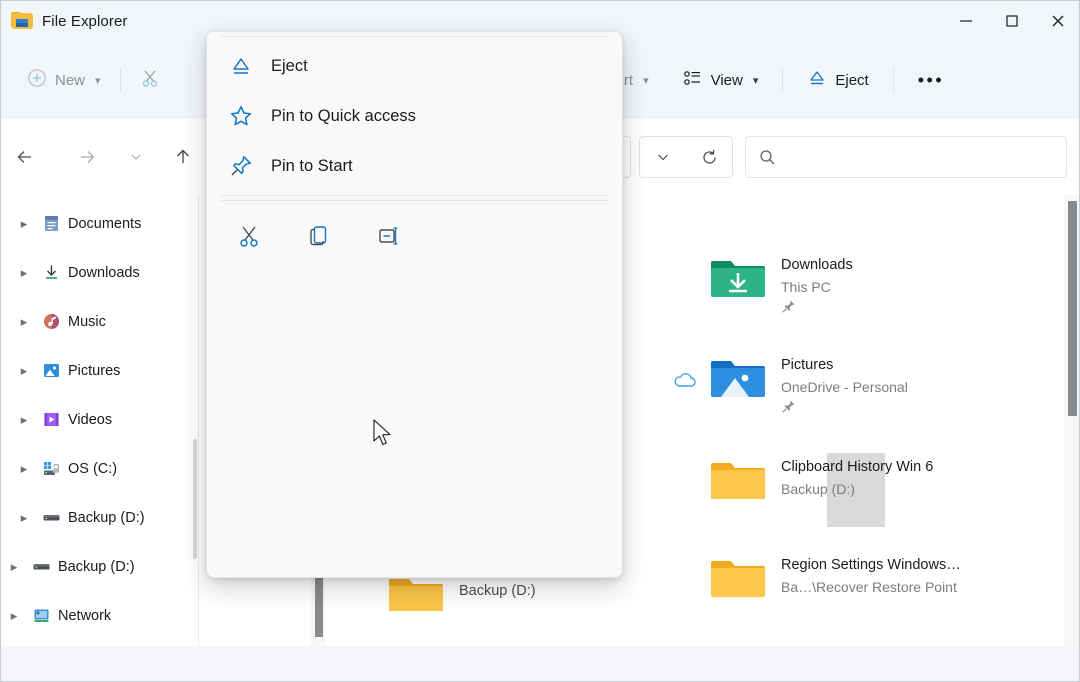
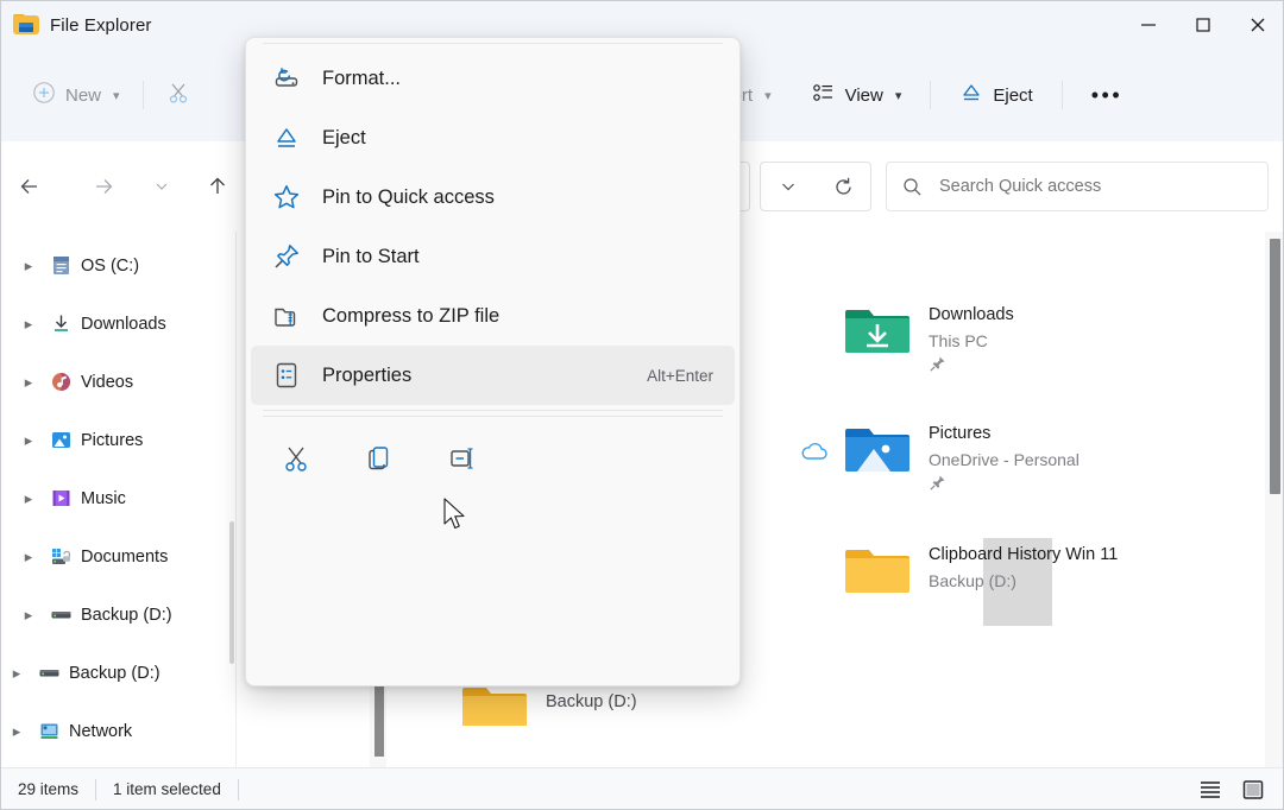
  File Explorer
  New
  ▾
  ▾
  View
  ▾
  Eject
  •••
+ Search Quick access
  ▸
- Documents
+ OS (C:)
  ▸
  Downloads
  ▸
- Music
+ Videos
  ▸
  Pictures
  ▸
- Videos
+ Music
  ▸
- OS (C:)
+ Documents
  ▸
  Backup (D:)
  ▸
  Backup (D:)
  ▸
  Network
  Downloads
  This PC
  Pictures
  OneDrive - Personal
- Clipboard History Win 6
+ Clipboard History Win 11
  Backup (D:)
- Region Settings Windows…
- Ba…\Recover Restore Point
  Backup (D:)
+ Format...
  Eject
  Pin to Quick access
  Pin to Start
+ Compress to ZIP file
+ Properties
+ Alt+Enter
+ 29 items
+ 1 item selected
